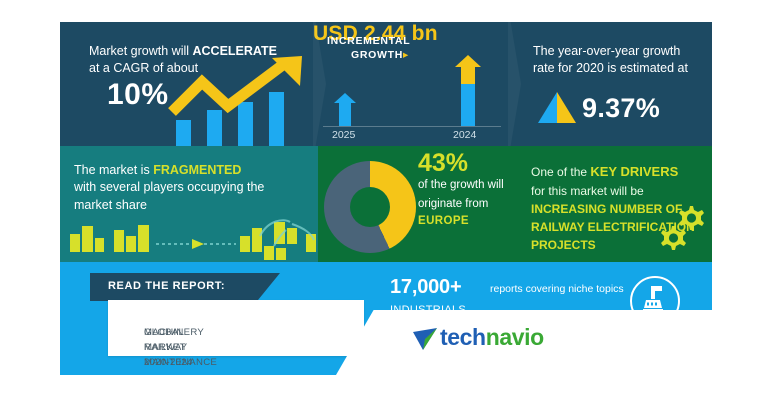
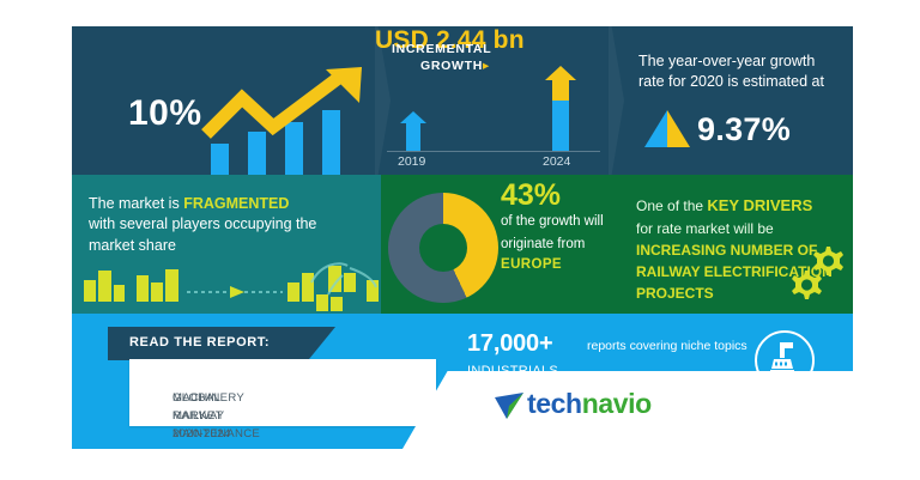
- Market growth will ACCELERATE
- at a CAGR of about
  10%
  INCREMENTAL
  GROWTH▸
  USD 2.44 bn
- 2025
+ 2019
  2024
  The year-over-year growth
  rate for 2020 is estimated at
  9.37%
  The market is FRAGMENTED
  with several players occupying the
  market share
  43%
  of the growth will
  originate from
  EUROPE
  One of the KEY DRIVERS
- for this market will be
+ for rate market will be
  INCREASING NUMBER OF
  RAILWAY ELECTRIFICATO
  PROJECTS
  READ THE REPORT:
  GLOBAL RAILWAY MAINTENANCE
  MACHINERY MARKET 2020-2024
  17,000+
  reports covering niche topics
  technavio
